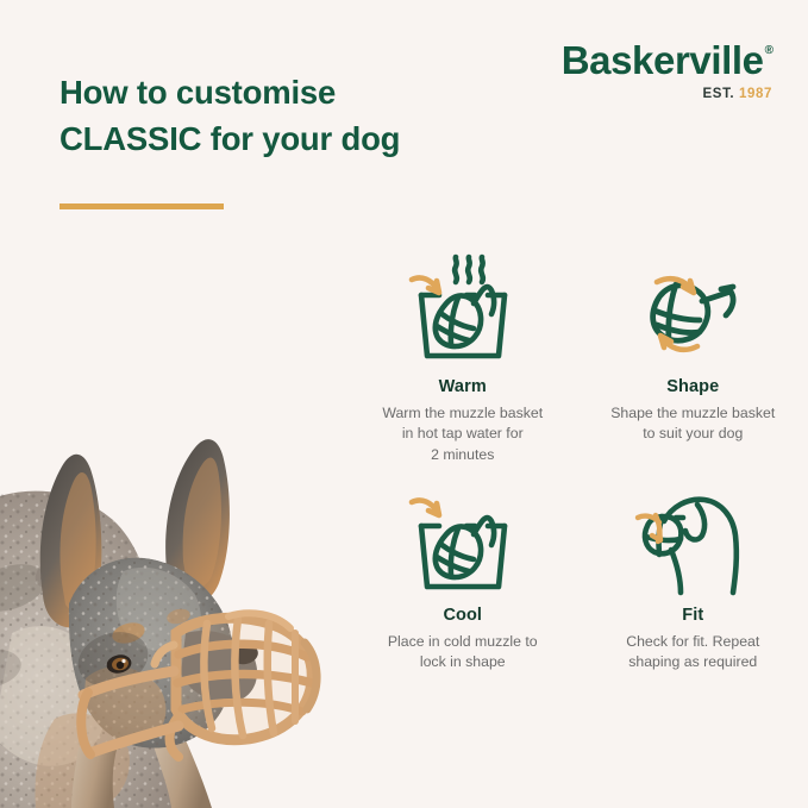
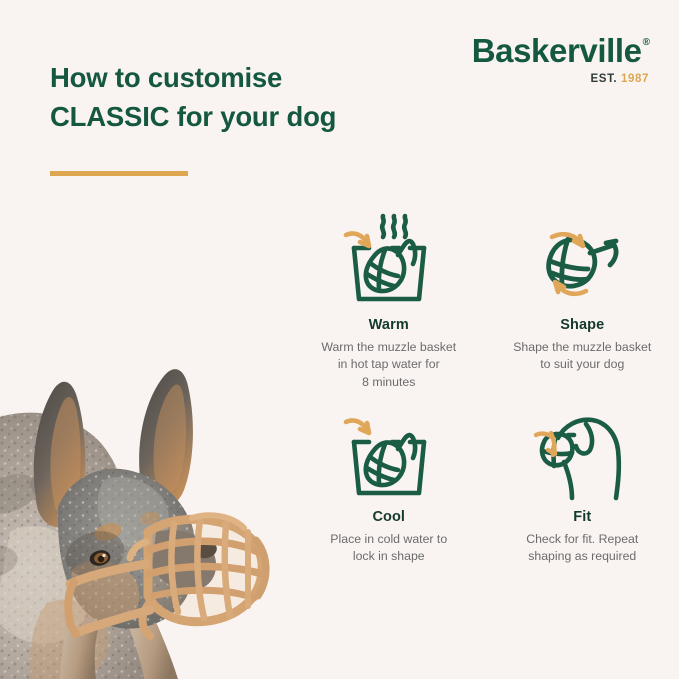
  Baskerville®
  EST. 1987
  How to customise
  CLASSIC for your dog
  Warm
  Warm the muzzle basket
  in hot tap water for
- 2 minutes
+ 8 minutes
  Shape
  Shape the muzzle basket
  to suit your dog
  Cool
- Place in cold muzzle to
+ Place in cold water to
  lock in shape
  Fit
  Check for fit. Repeat
  shaping as required
